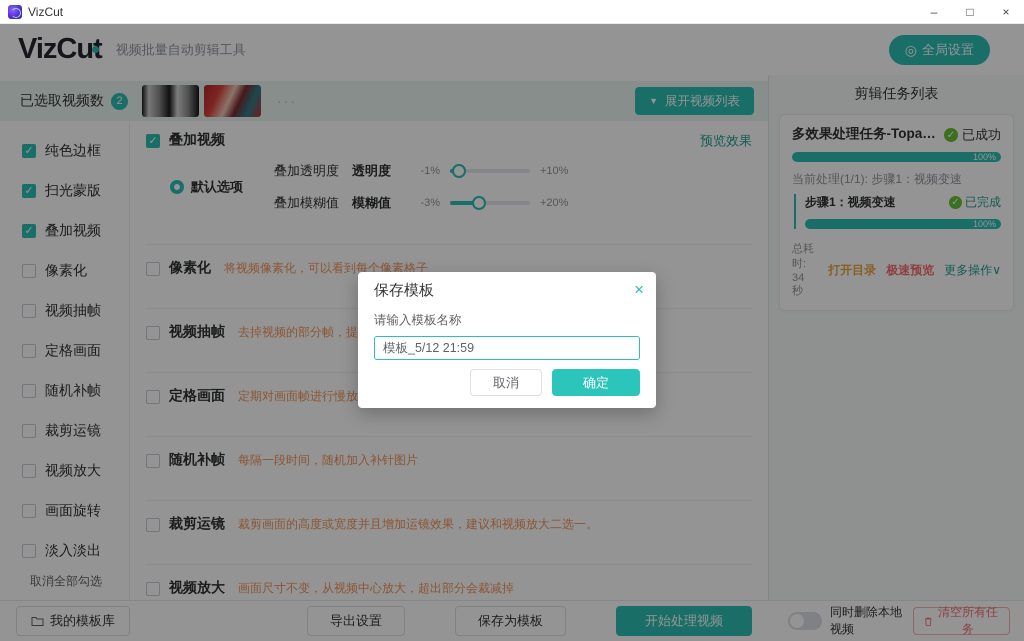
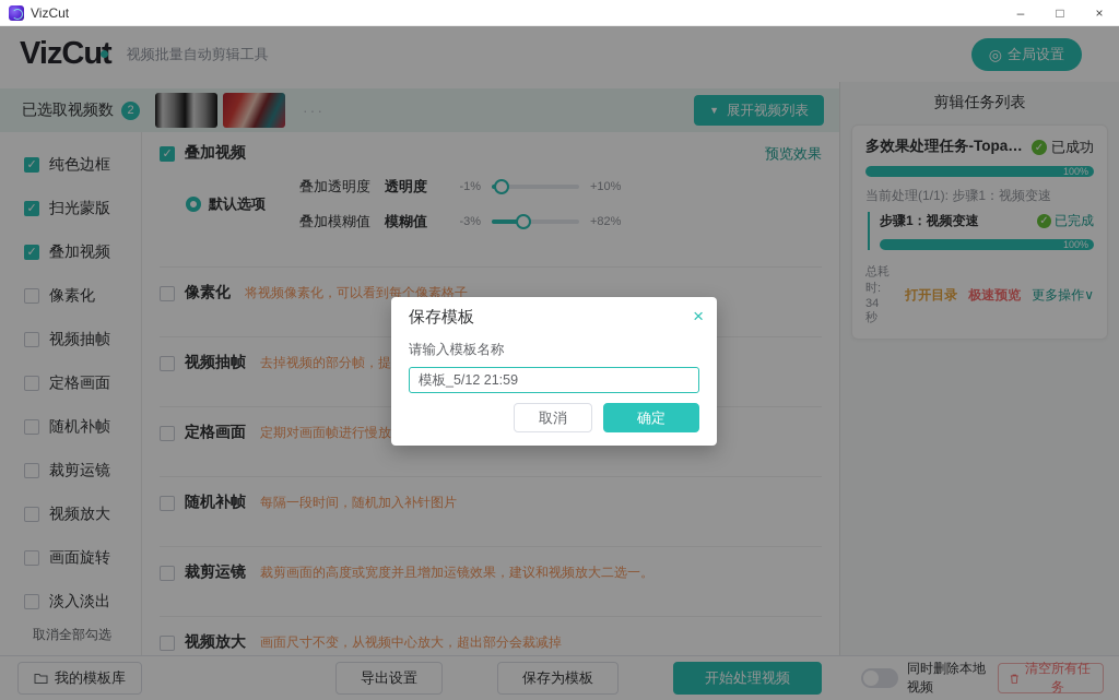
  VizCut
  –
  □
  ×
  VizCu
  视频批量自动剪辑工具
  ◎
  全局设置
  已选取视频数
  2
  ···
  ▼
  展开视频列表
  纯色边框
  扫光蒙版
  叠加视频
  像素化
  视频抽帧
  定格画面
  随机补帧
  裁剪运镜
  视频放大
  画面旋转
  淡入淡出
  取消全部勾选
  叠加视频
  预览效果
  默认选项
  叠加透明度
  透明度
  -1%
  +10%
  叠加模糊值
  模糊值
  -3%
- +20%
+ +82%
  像素化
  将视频像素化，可以看到每个像素格子
  视频抽帧
  去掉视频的部分帧，提
  定格画面
  定期对画面帧进行慢放
  随机补帧
  每隔一段时间，随机加入补针图片
  裁剪运镜
  裁剪画面的高度或宽度并且增加运镜效果，建议和视频放大二选一。
  视频放大
  画面尺寸不变，从视频中心放大，超出部分会裁减掉
  剪辑任务列表
  多效果处理任务-Topaz无
  ✓
  已成功
  100%
  当前处理(1/1): 步骤1：视频变速
  步骤1：视频变速
  ✓
  已完成
  100%
  总耗时: 34 秒
  打开目录
  极速预览
  更多操作∨
  我的模板库
  导出设置
  保存为模板
  开始处理视频
  同时删除本地视频
  清空所有任务
  保存模板
  ×
  请输入模板名称
  模板_5/12 21:59
  取消
  确定
